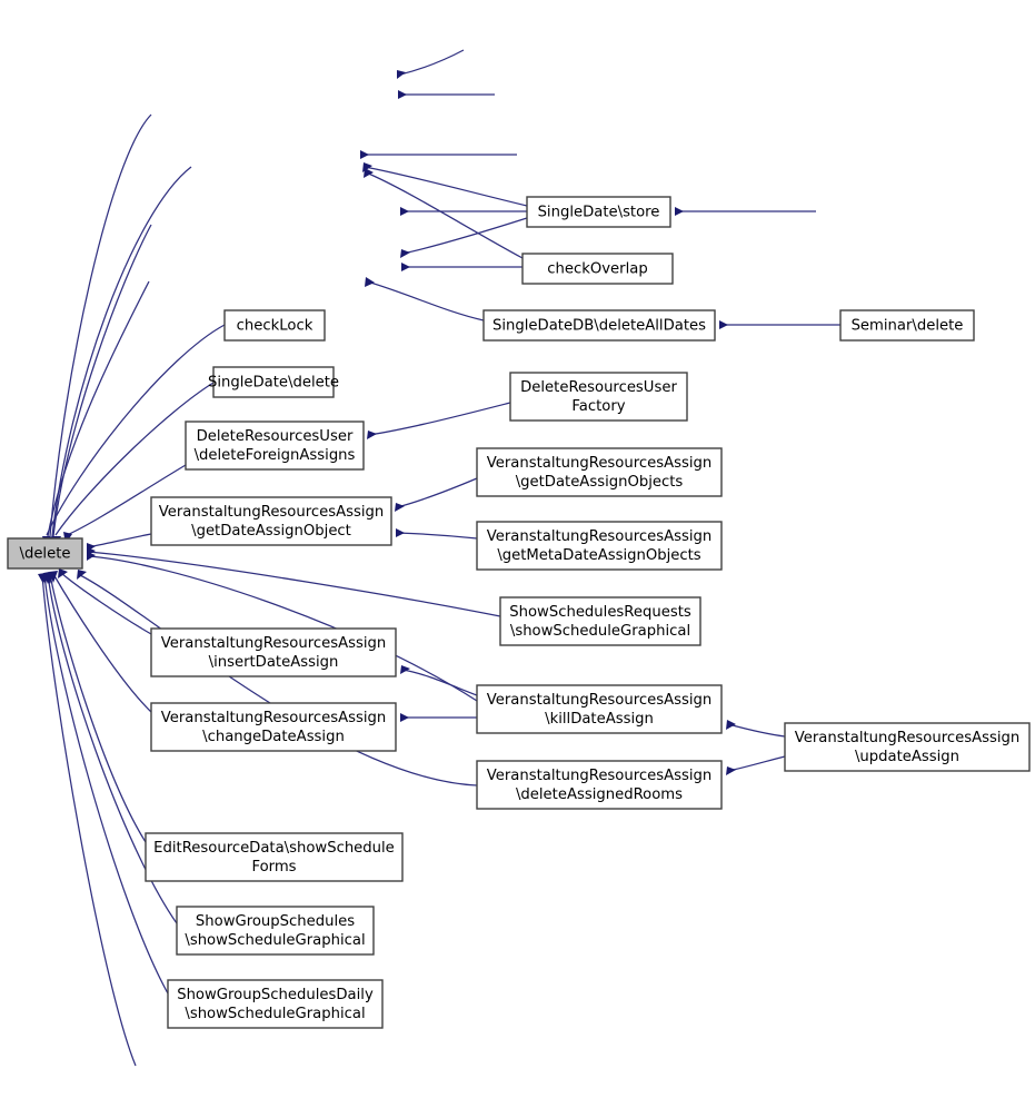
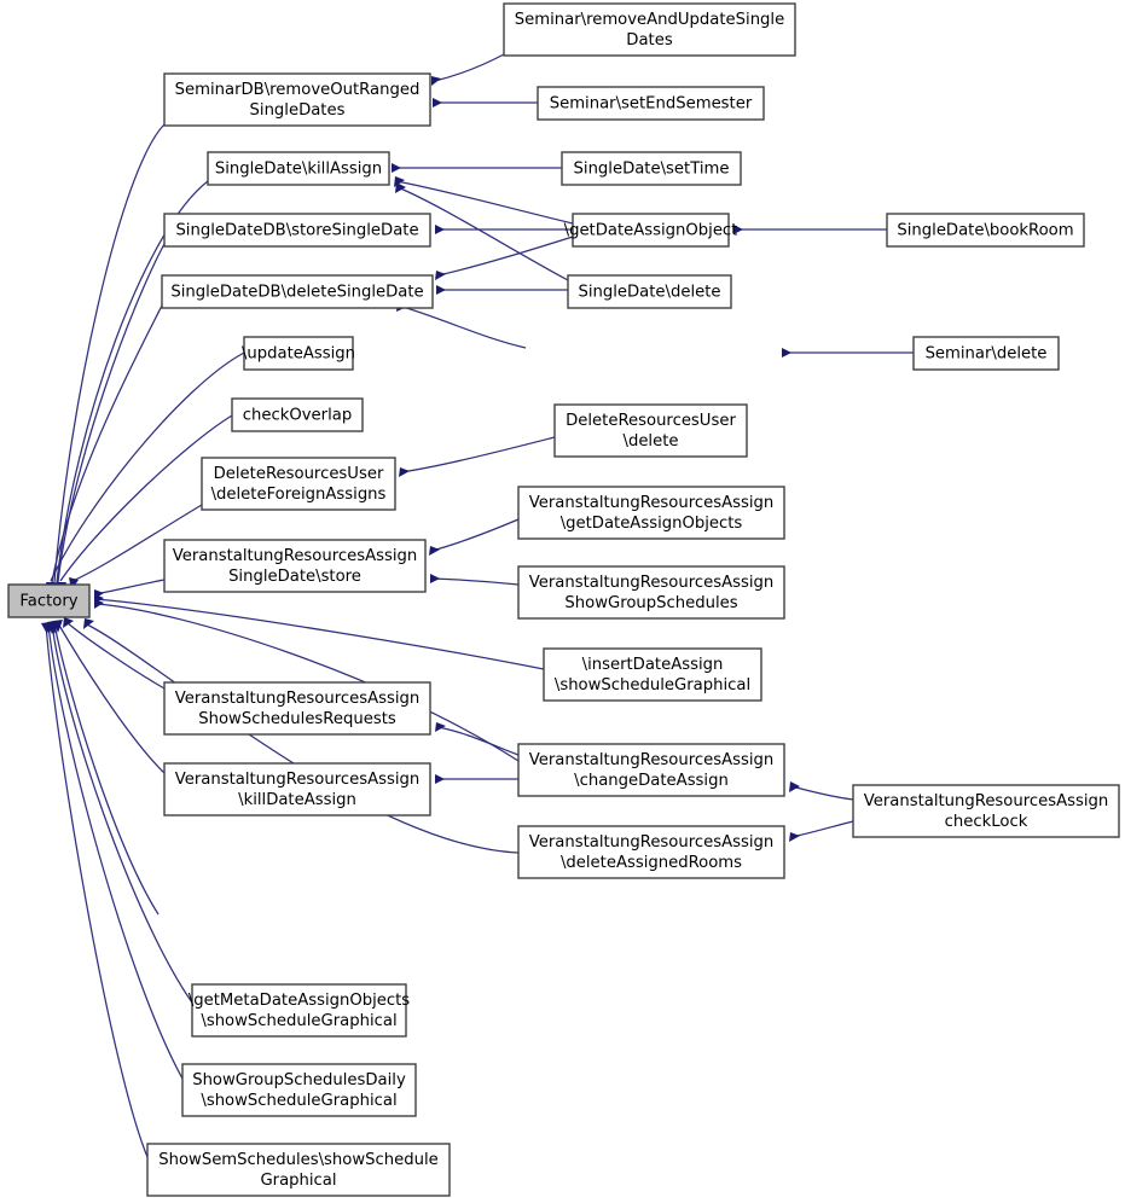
- \delete
+ Factory
+ SeminarDB\removeOutRanged
+ SingleDates
+ SingleDate\killAssign
+ SingleDateDB\storeSingleDate
+ SingleDateDB\deleteSingleDate
- checkLock
+ \updateAssign
- SingleDate\delete
+ checkOverlap
  DeleteResourcesUser
  \deleteForeignAssigns
  VeranstaltungResourcesAssign
- \getDateAssignObject
+ SingleDate\store
  VeranstaltungResourcesAssign
- \insertDateAssign
+ ShowSchedulesRequests
  VeranstaltungResourcesAssign
- \changeDateAssign
+ \killDateAssign
- EditResourceData\showSchedule
- Forms
- ShowGroupSchedules
+ \getMetaDateAssignObjects
  \showScheduleGraphical
  ShowGroupSchedulesDaily
  \showScheduleGraphical
+ ShowSemSchedules\showSchedule
+ Graphical
+ Seminar\removeAndUpdateSingle
+ Dates
+ Seminar\setEndSemester
+ SingleDate\setTime
- SingleDate\store
+ \getDateAssignObject
- checkOverlap
+ SingleDate\delete
- SingleDateDB\deleteAllDates
  DeleteResourcesUser
- Factory
+ \delete
  VeranstaltungResourcesAssign
  \getDateAssignObjects
  VeranstaltungResourcesAssign
- \getMetaDateAssignObjects
+ ShowGroupSchedules
- ShowSchedulesRequests
+ \insertDateAssign
  \showScheduleGraphical
  VeranstaltungResourcesAssign
- \killDateAssign
+ \changeDateAssign
  VeranstaltungResourcesAssign
  \deleteAssignedRooms
+ SingleDate\bookRoom
  Seminar\delete
  VeranstaltungResourcesAssign
- \updateAssign
+ checkLock
